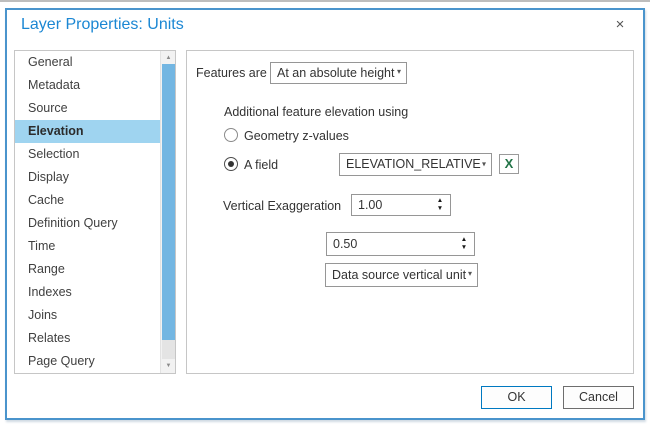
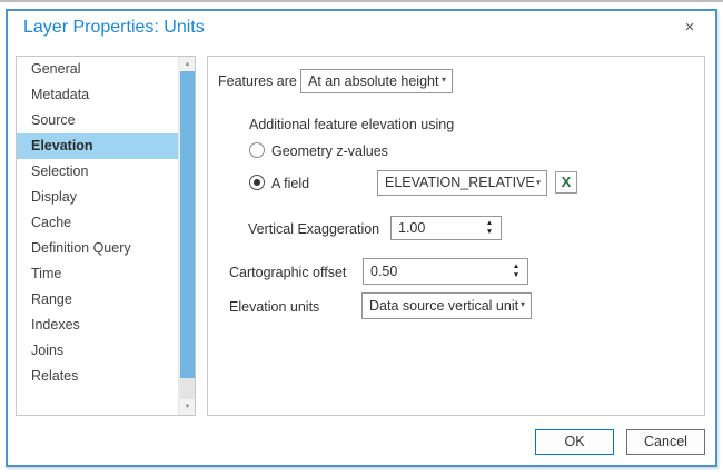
  Layer Properties: Units
  ×
  General
  Metadata
  Source
  Elevation
  Selection
  Display
  Cache
  Definition Query
  Time
  Range
  Indexes
  Joins
  Relates
- Page Query
  Features are
  At an absolute height
  ▾
  Additional feature elevation using
  Geometry z-values
  A field
  ELEVATION_RELATIVE
  ▾
  X
  Vertical Exaggeration
  1.00
+ Cartographic offset
  0.50
+ Elevation units
  Data source vertical unit
  ▾
  OK
  Cancel
